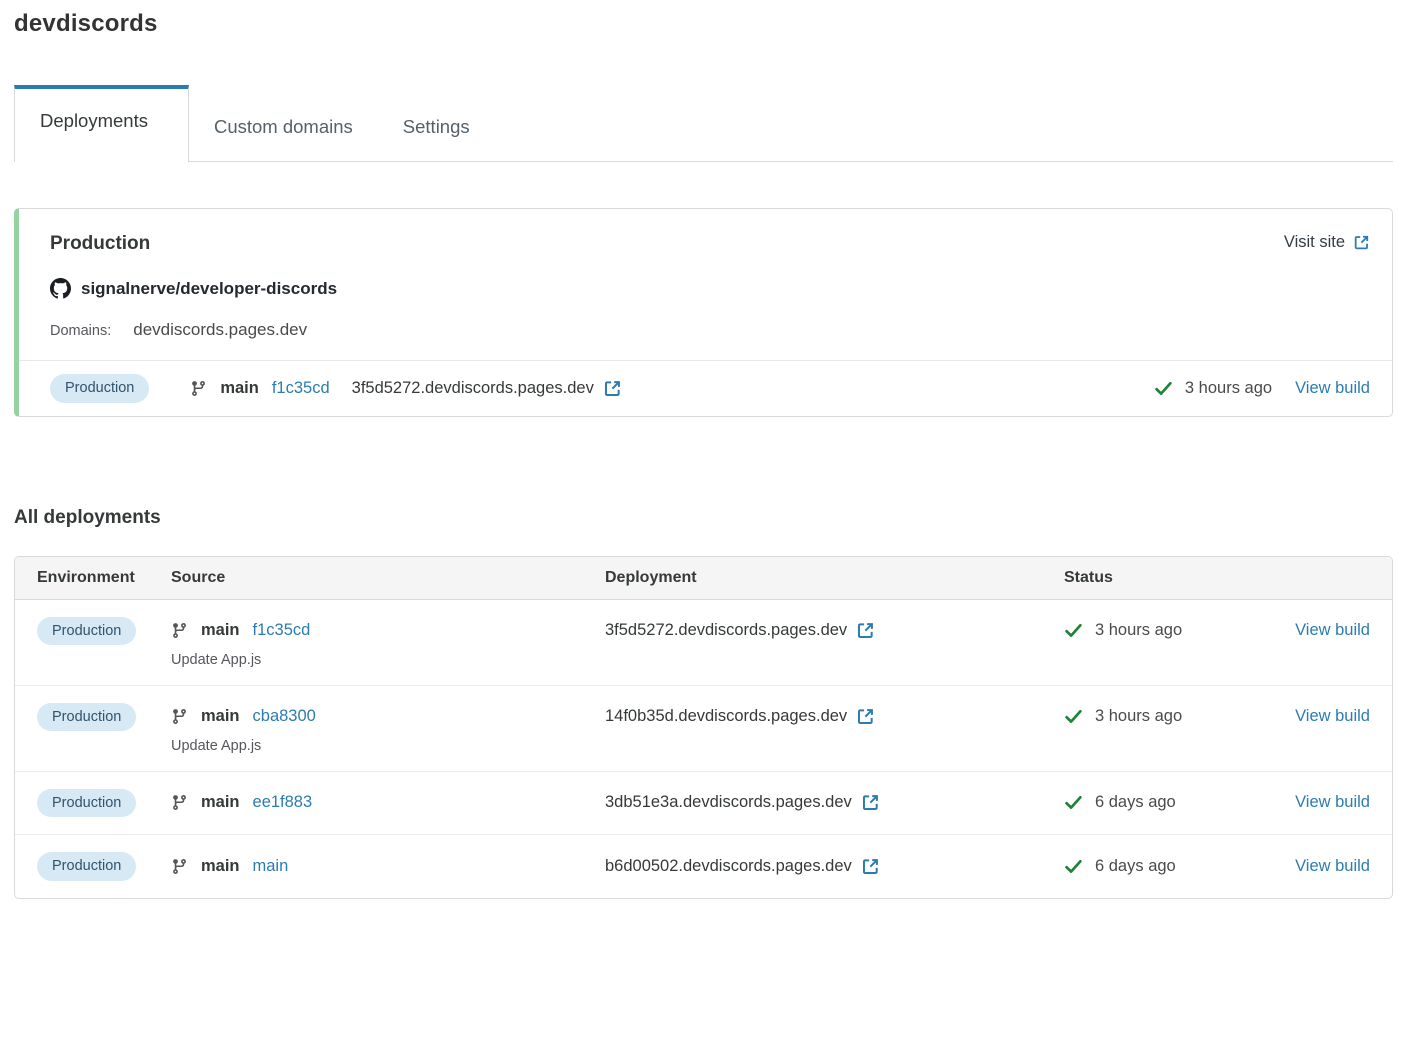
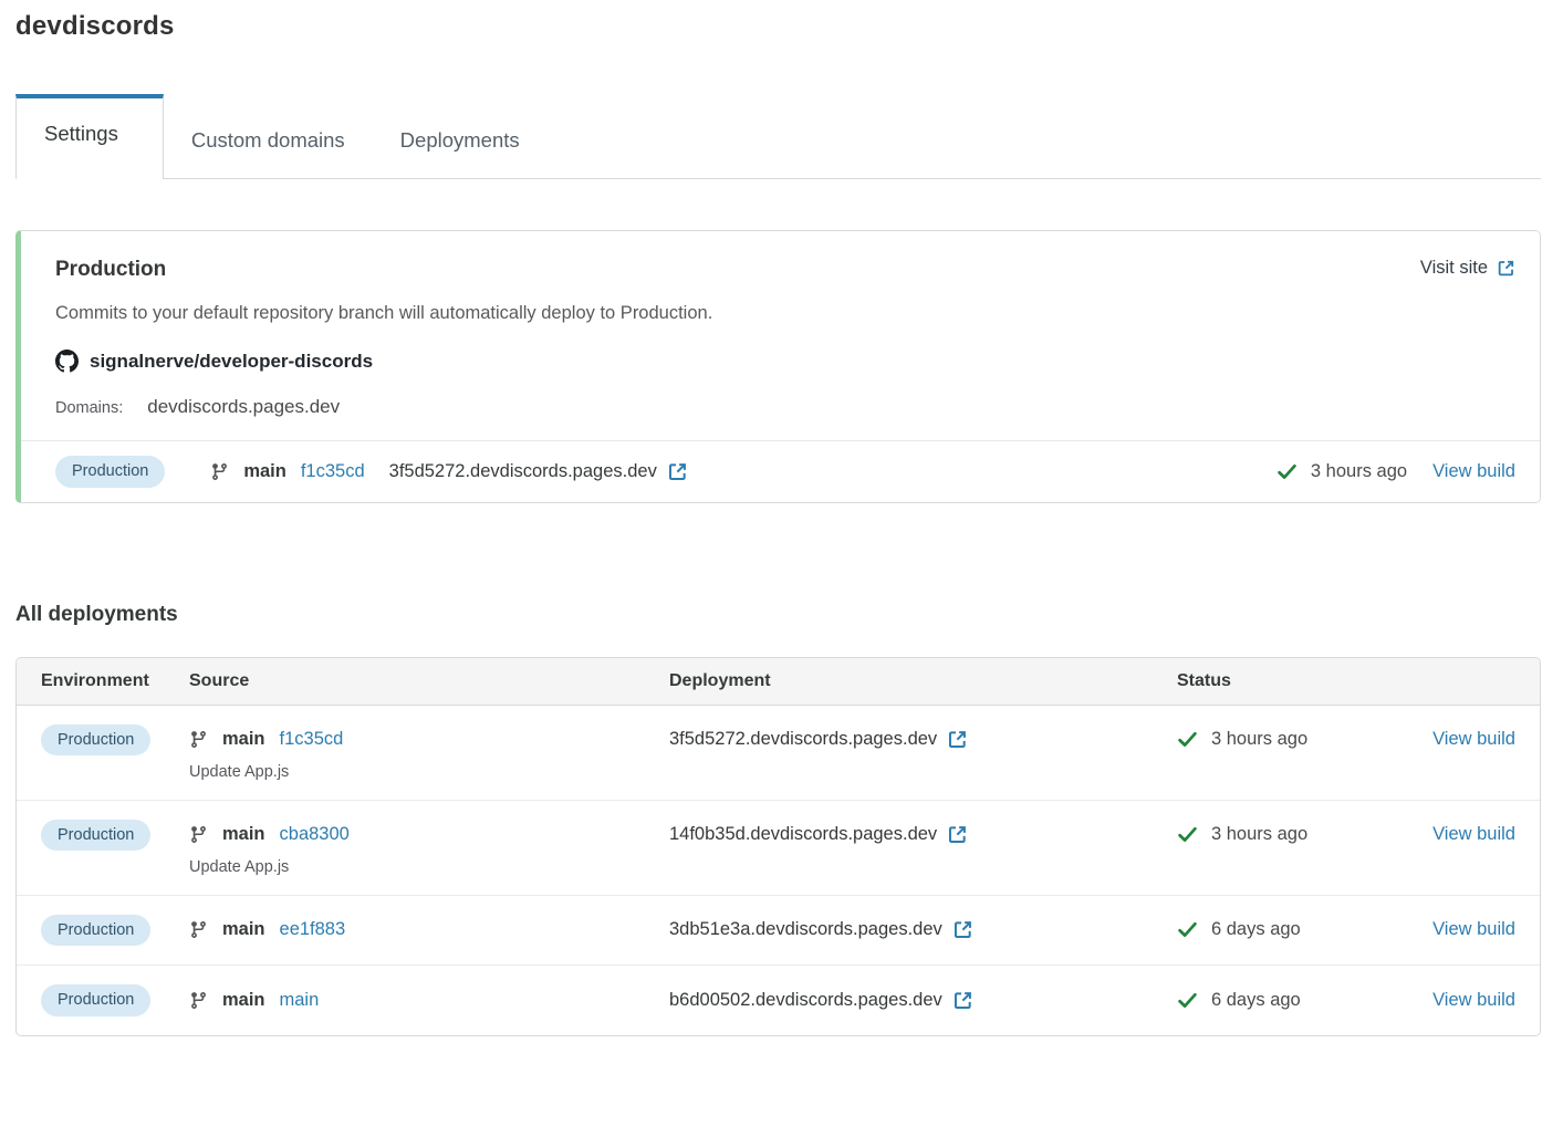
  devdiscords
- Deployments
+ Settings
  Custom domains
- Settings
+ Deployments
  Production
  Visit site
+ Commits to your default repository branch will automatically deploy to Production.
  signalnerve/developer-discords
  Domains:
  devdiscords.pages.dev
  Production
  main
  f1c35cd
  3f5d5272.devdiscords.pages.dev
  3 hours ago
  View build
  All deployments
  Environment
  Source
  Deployment
  Status
  Production
  main
  f1c35cd
  Update App.js
  3f5d5272.devdiscords.pages.dev
  3 hours ago
  View build
  Production
  main
  cba8300
  Update App.js
  14f0b35d.devdiscords.pages.dev
  3 hours ago
  View build
  Production
  main
  ee1f883
  3db51e3a.devdiscords.pages.dev
  6 days ago
  View build
  Production
  main
  main
  b6d00502.devdiscords.pages.dev
  6 days ago
  View build
